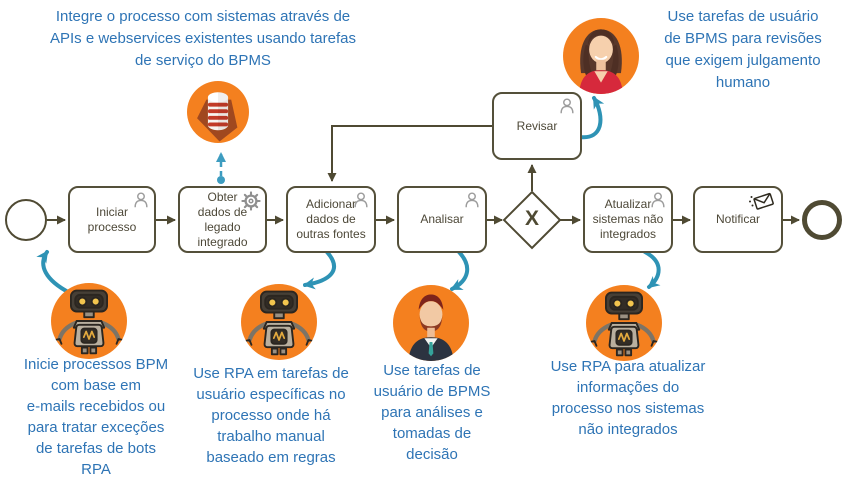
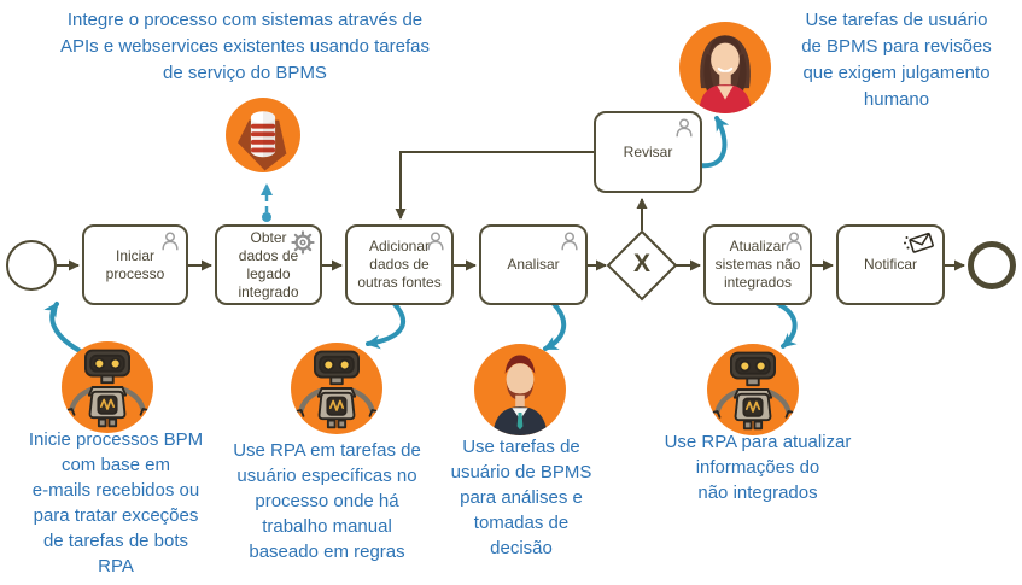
  X
  Iniciar processo
  Obter
  dados de
  legado
  integrado
  Adicionar
  dados de
  outras fontes
  Analisar
  Revisar
  Atualizar
  sistemas não
  integrados
  Notificar
  Integre o processo com sistemas através de
  APIs e webservices existentes usando tarefas
  de serviço do BPMS
  Use tarefas de usuário
  de BPMS para revisões
  que exigem julgamento
  humano
  Inicie processos BPM
  com base em
  e-mails recebidos ou
  para tratar exceções
  de tarefas de bots
  RPA
  Use RPA em tarefas de
  usuário específicas no
  processo onde há
  trabalho manual
  baseado em regras
  Use tarefas de
  usuário de BPMS
  para análises e
  tomadas de
  decisão
  Use RPA para atualizar
  informações do
- processo nos sistemas
  não integrados
